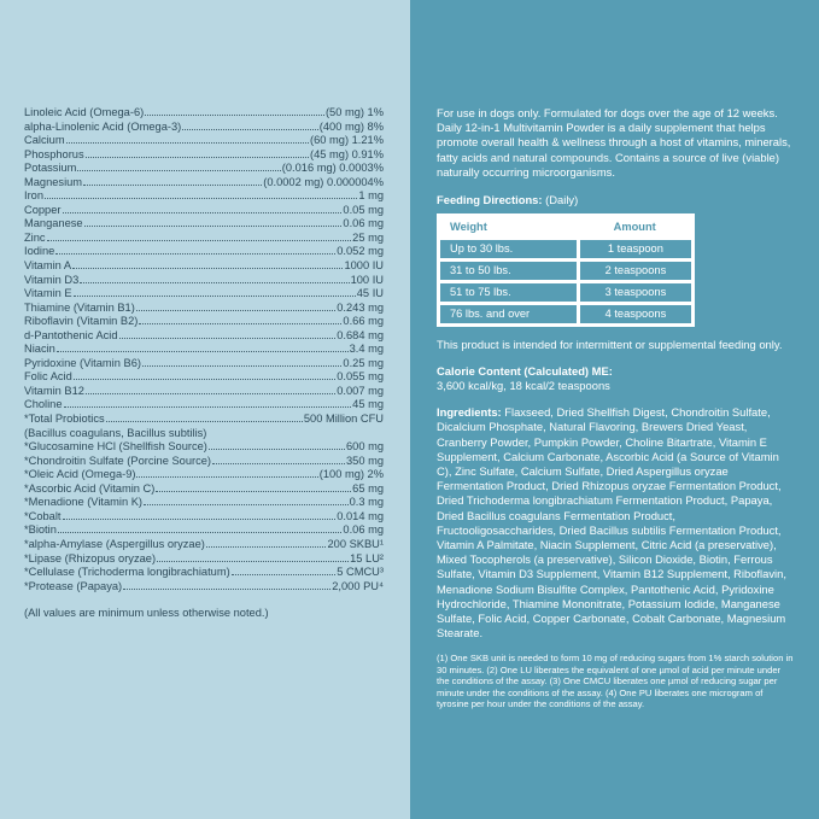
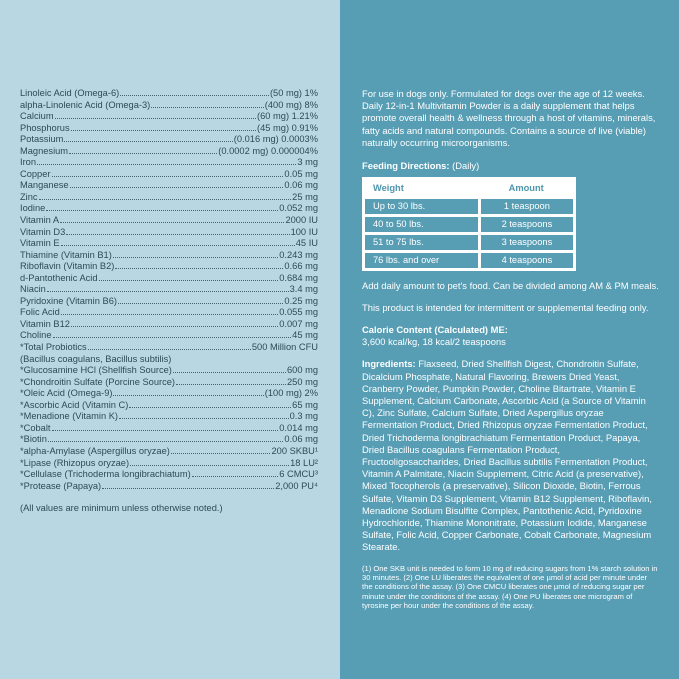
  Linoleic Acid (Omega-6)
  (50 mg) 1%
  alpha-Linolenic Acid (Omega-3)
  (400 mg) 8%
  Calcium
  (60 mg) 1.21%
  Phosphorus
  (45 mg) 0.91%
  Potassium
  (0.016 mg) 0.0003%
  Magnesium
  (0.0002 mg) 0.000004%
  Iron
- 1 mg
+ 3 mg
  Copper
  0.05 mg
  Manganese
  0.06 mg
  Zinc
  25 mg
  Iodine
  0.052 mg
  Vitamin A
- 1000 IU
+ 2000 IU
  Vitamin D3
  100 IU
  Vitamin E
  45 IU
  Thiamine (Vitamin B1)
  0.243 mg
  Riboflavin (Vitamin B2)
  0.66 mg
  d-Pantothenic Acid
  0.684 mg
  Niacin
  3.4 mg
  Pyridoxine (Vitamin B6)
  0.25 mg
  Folic Acid
  0.055 mg
  Vitamin B12
  0.007 mg
  Choline
  45 mg
  *Total Probiotics
  500 Million CFU
  (Bacillus coagulans, Bacillus subtilis)
  *Glucosamine HCl (Shellfish Source)
  600 mg
  *Chondroitin Sulfate (Porcine Source)
- 350 mg
+ 250 mg
  *Oleic Acid (Omega-9)
  (100 mg) 2%
  *Ascorbic Acid (Vitamin C)
  65 mg
  *Menadione (Vitamin K)
  0.3 mg
  *Cobalt
  0.014 mg
  *Biotin
  0.06 mg
  *alpha-Amylase (Aspergillus oryzae)
  200 SKBU¹
  *Lipase (Rhizopus oryzae)
- 15 LU²
+ 18 LU²
  *Cellulase (Trichoderma longibrachiatum)
- 5 CMCU³
+ 6 CMCU³
  *Protease (Papaya)
  2,000 PU⁴
  (All values are minimum unless otherwise noted.)
  For use in dogs only. Formulated for dogs over the age of 12 weeks. Daily 12-in-1 Multivitamin Powder is a daily supplement that helps promote overall health & wellness through a host of vitamins, minerals, fatty acids and natural compounds. Contains a source of live (viable) naturally occurring microorganisms.
  Feeding Directions: (Daily)
  Weight
  Amount
  Up to 30 lbs.
  1 teaspoon
- 31 to 50 lbs.
+ 40 to 50 lbs.
  2 teaspoons
  51 to 75 lbs.
  3 teaspoons
  76 lbs. and over
  4 teaspoons
+ Add daily amount to pet's food. Can be divided among AM & PM meals.
  This product is intended for intermittent or supplemental feeding only.
  Calorie Content (Calculated) ME:
  3,600 kcal/kg, 18 kcal/2 teaspoons
  Ingredients: Flaxseed, Dried Shellfish Digest, Chondroitin Sulfate, Dicalcium Phosphate, Natural Flavoring, Brewers Dried Yeast, Cranberry Powder, Pumpkin Powder, Choline Bitartrate, Vitamin E Supplement, Calcium Carbonate, Ascorbic Acid (a Source of Vitamin C), Zinc Sulfate, Calcium Sulfate, Dried Aspergillus oryzae Fermentation Product, Dried Rhizopus oryzae Fermentation Product, Dried Trichoderma longibrachiatum Fermentation Product, Papaya, Dried Bacillus coagulans Fermentation Product, Fructooligosaccharides, Dried Bacillus subtilis Fermentation Product, Vitamin A Palmitate, Niacin Supplement, Citric Acid (a preservative), Mixed Tocopherols (a preservative), Silicon Dioxide, Biotin, Ferrous Sulfate, Vitamin D3 Supplement, Vitamin B12 Supplement, Riboflavin, Menadione Sodium Bisulfite Complex, Pantothenic Acid, Pyridoxine Hydrochloride, Thiamine Mononitrate, Potassium Iodide, Manganese Sulfate, Folic Acid, Copper Carbonate, Cobalt Carbonate, Magnesium Stearate.
  (1) One SKB unit is needed to form 10 mg of reducing sugars from 1% starch solution in 30 minutes. (2) One LU liberates the equivalent of one µmol of acid per minute under the conditions of the assay. (3) One CMCU liberates one µmol of reducing sugar per minute under the conditions of the assay. (4) One PU liberates one microgram of tyrosine per hour under the conditions of the assay.
